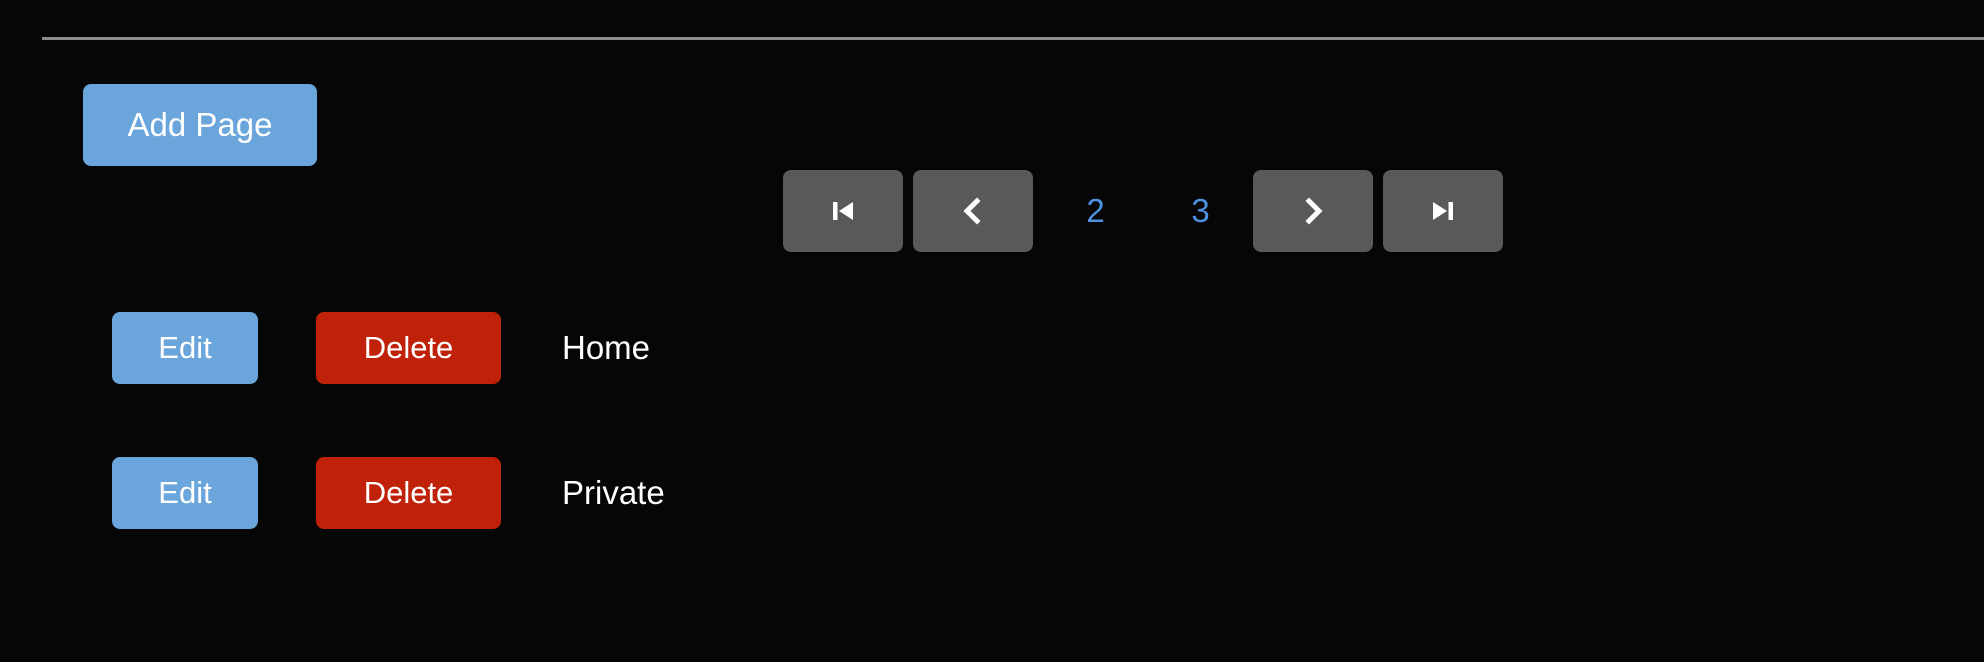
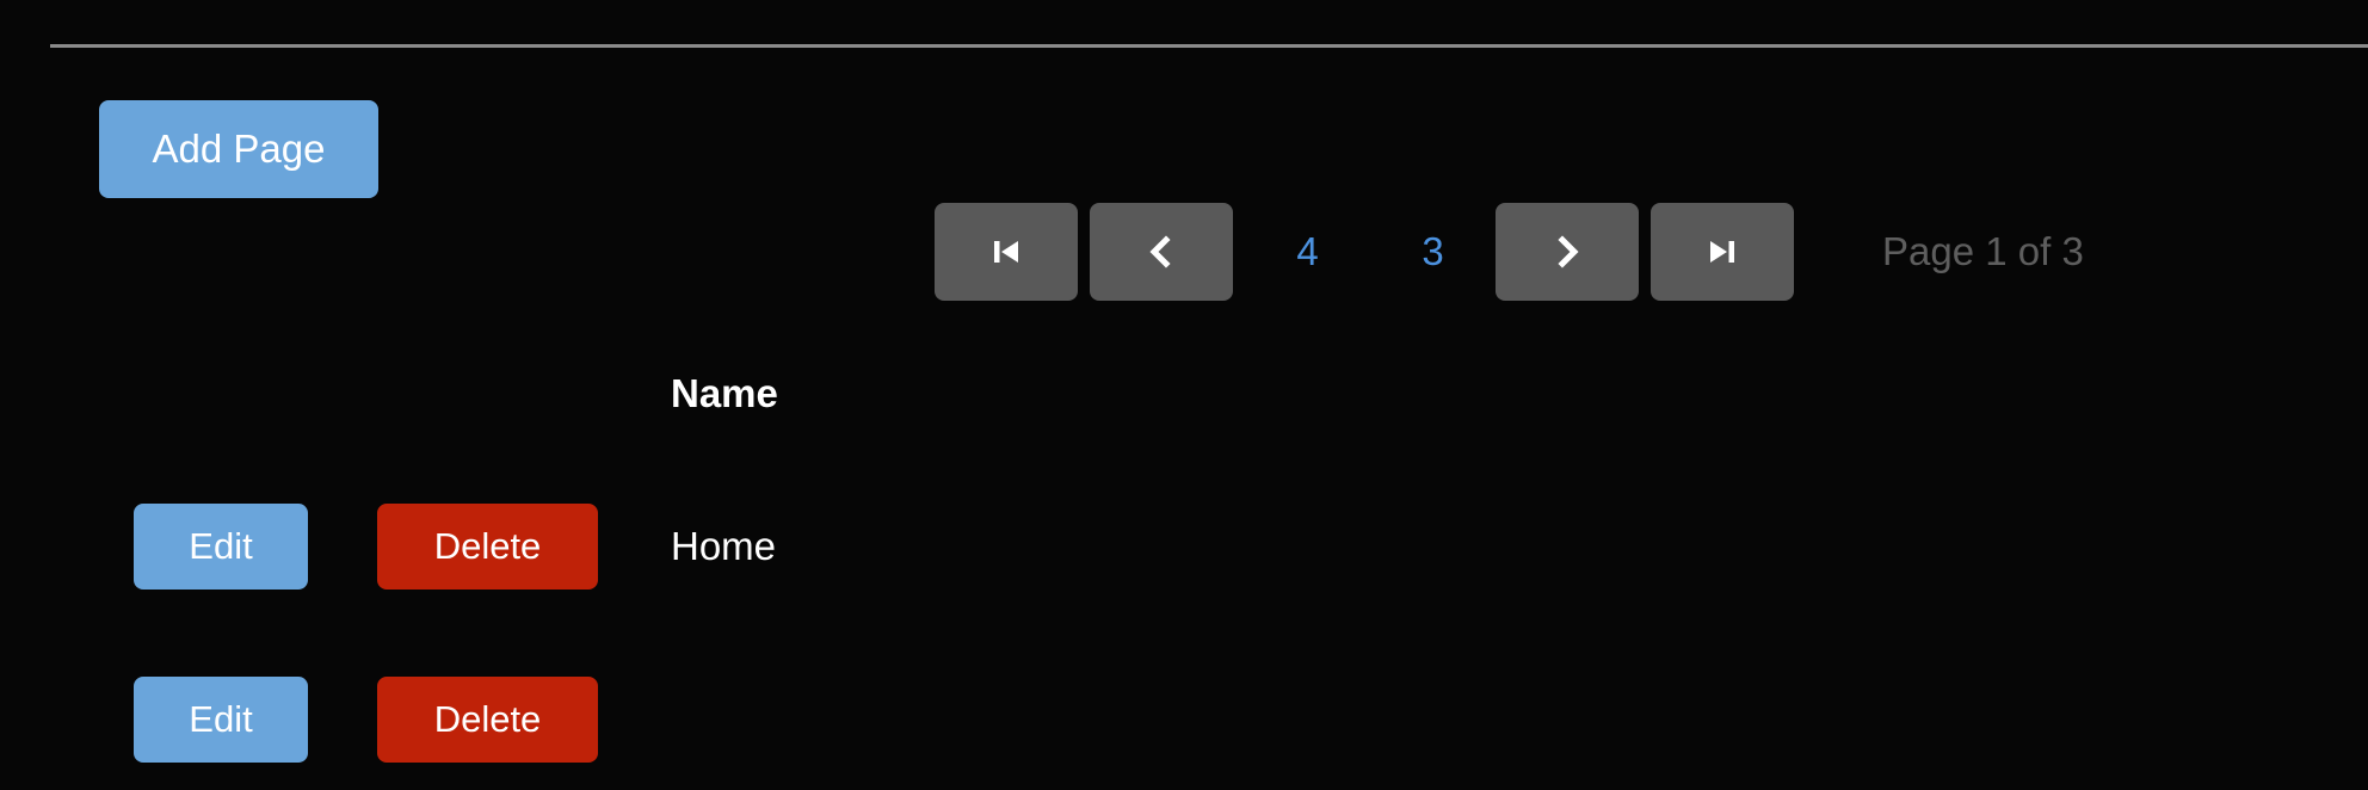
  Add Page
- 2
+ 4
  3
+ Page 1 of 3
+ Name
  Edit
  Delete
  Home
  Edit
  Delete
- Private
